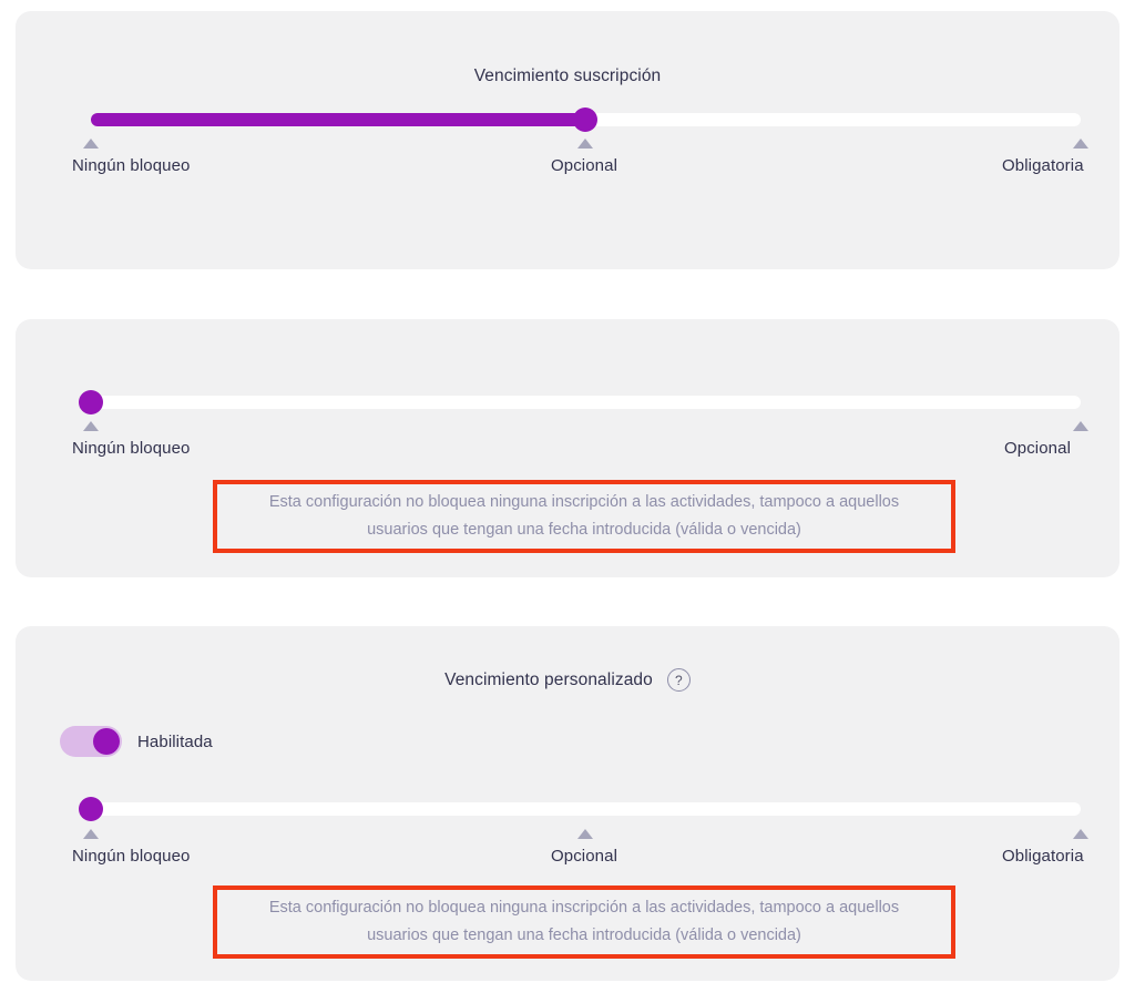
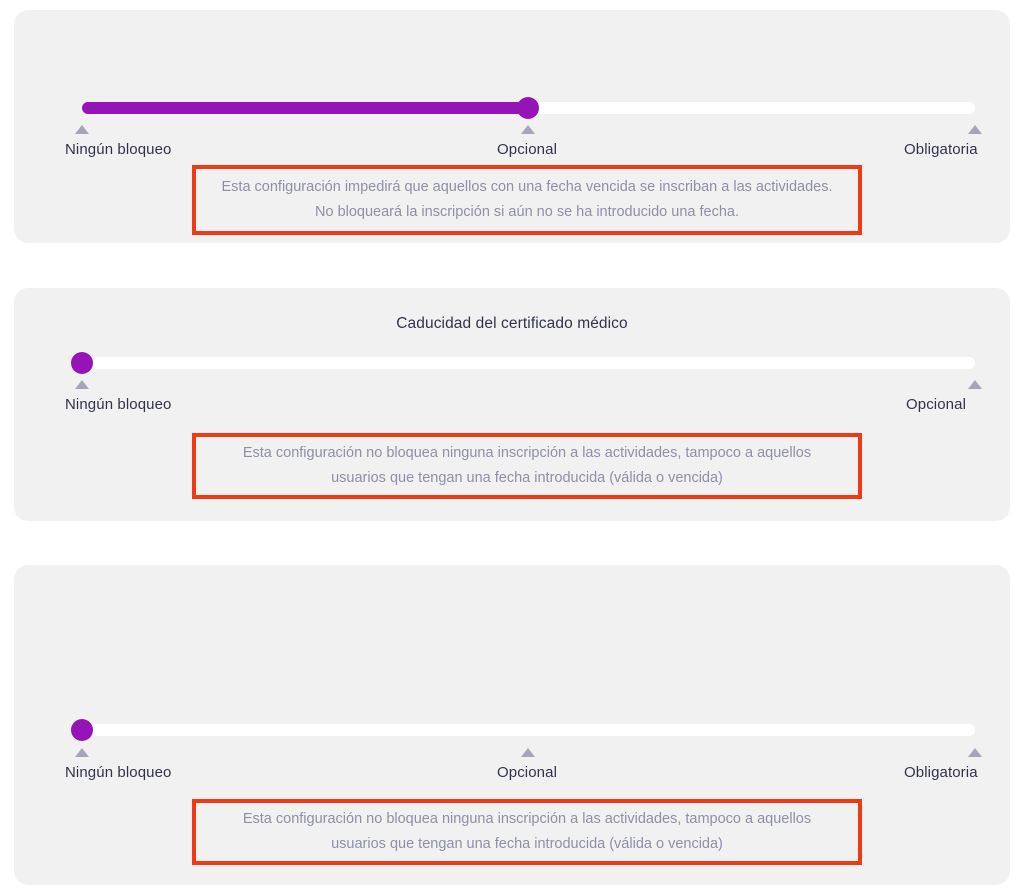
- Vencimiento suscripción
  Ningún bloqueo
  Opcional
  Obligatoria
+ Esta configuración impedirá que aquellos con una fecha vencida se inscriban a las actividades. No bloqueará la inscripción si aún no se ha introducido una fecha.
+ Caducidad del certificado médico
  Ningún bloqueo
  Opcional
  Esta configuración no bloquea ninguna inscripción a las actividades, tampoco a aquellos usuarios que tengan una fecha introducida (válida o vencida)
- Vencimiento personalizado
- ?
- Habilitada
  Ningún bloqueo
  Opcional
  Obligatoria
  Esta configuración no bloquea ninguna inscripción a las actividades, tampoco a aquellos usuarios que tengan una fecha introducida (válida o vencida)
